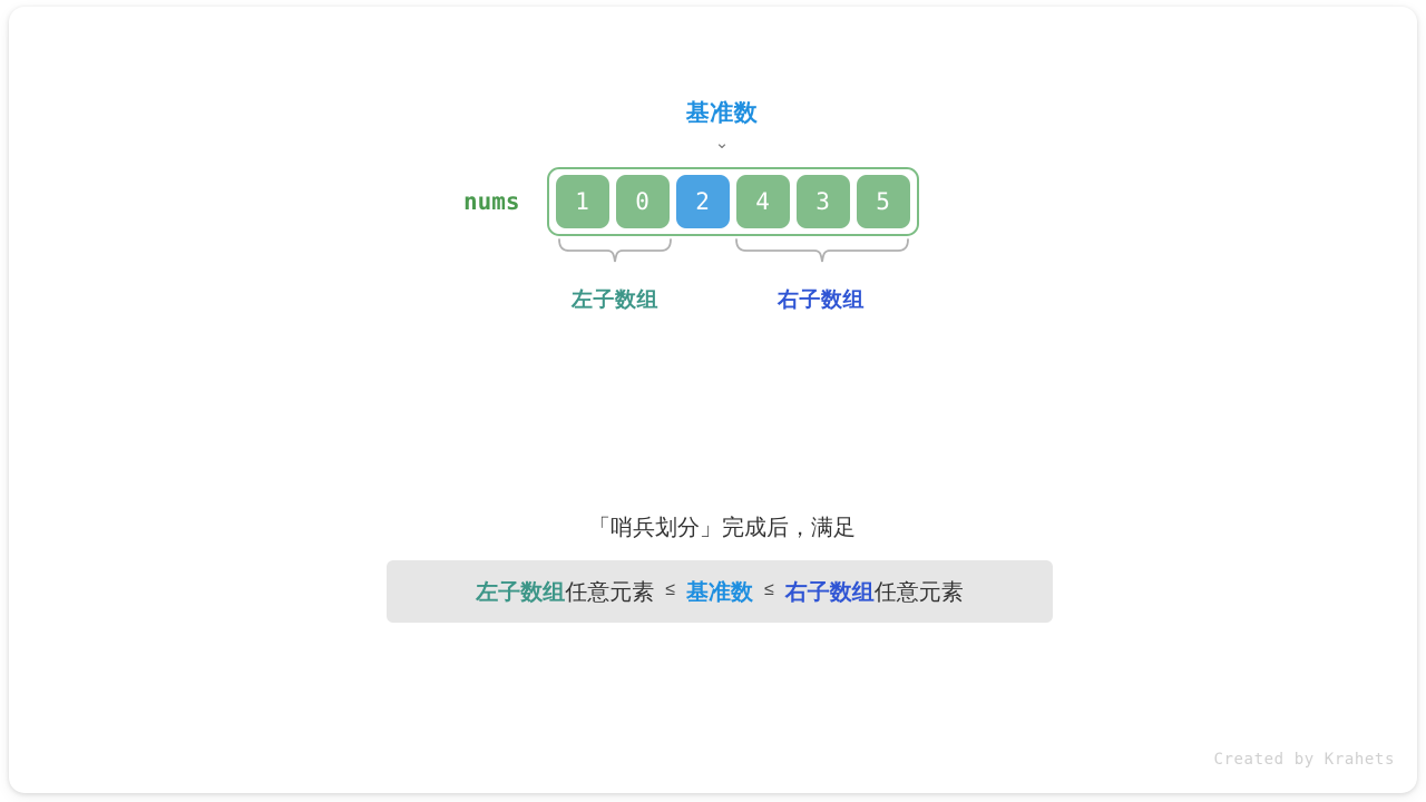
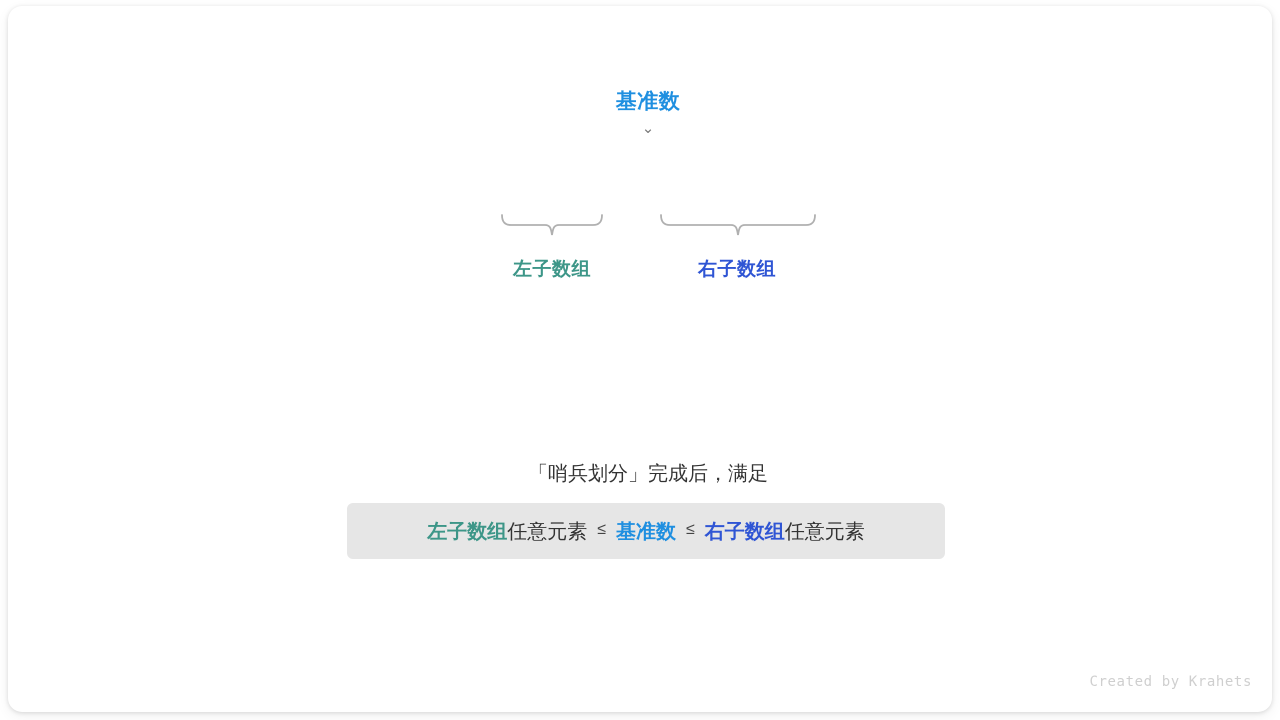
  基准数
  ⌄
- nums
- 1
- 0
- 2
- 4
- 3
- 5
  左子数组
  右子数组
  「哨兵划分」完成后，满足
  左子数组
  任意元素
  ≤
  基准数
  ≤
  右子数组
  任意元素
  Created by Krahets
